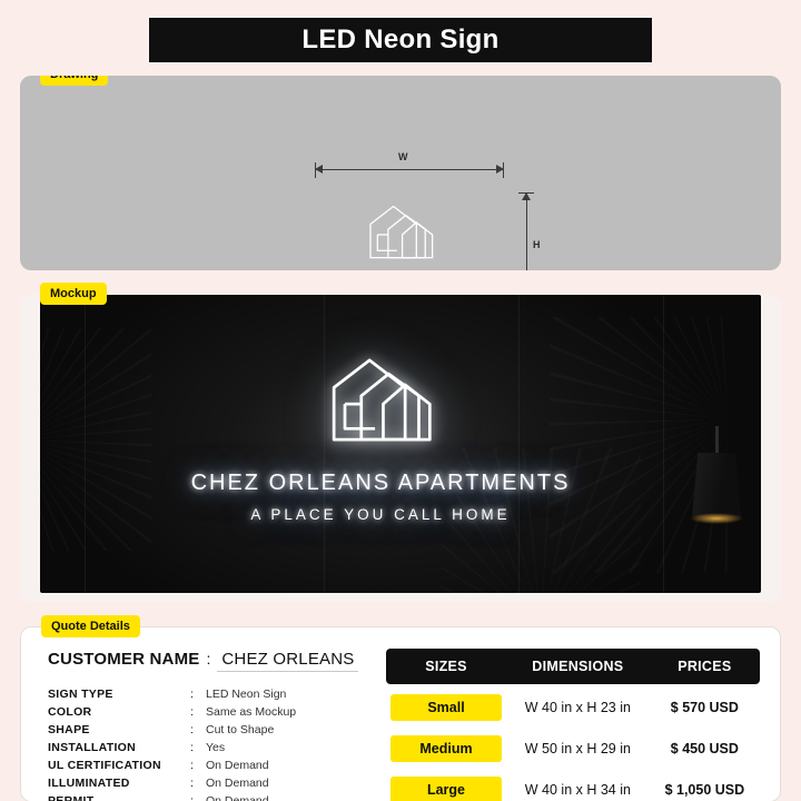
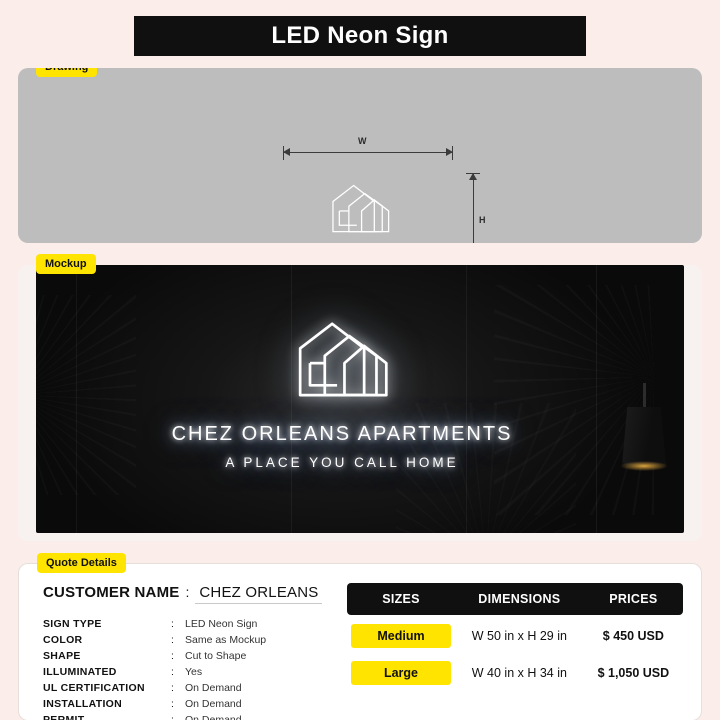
  LED Neon Sign
  W
  H
  Mockup
  CHEZ ORLEANS APARTMENTS
  A PLACE YOU CALL HOME
  Quote Details
  CUSTOMER NAME
  :
  CHEZ ORLEANS
  SIGN TYPE	:	LED Neon Sign
  COLOR	:	Same as Mockup
  SHAPE	:	Cut to Shape
- INSTALLATION	:	Yes
+ ILLUMINATED	:	Yes
  UL CERTIFICATION	:	On Demand
- ILLUMINATED	:	On Demand
+ INSTALLATION	:	On Demand
  SIZES	DIMENSIONS	PRICES
- Small	W 40 in x H 23 in	$ 570 USD
  Medium	W 50 in x H 29 in	$ 450 USD
  Large	W 40 in x H 34 in	$ 1,050 USD
